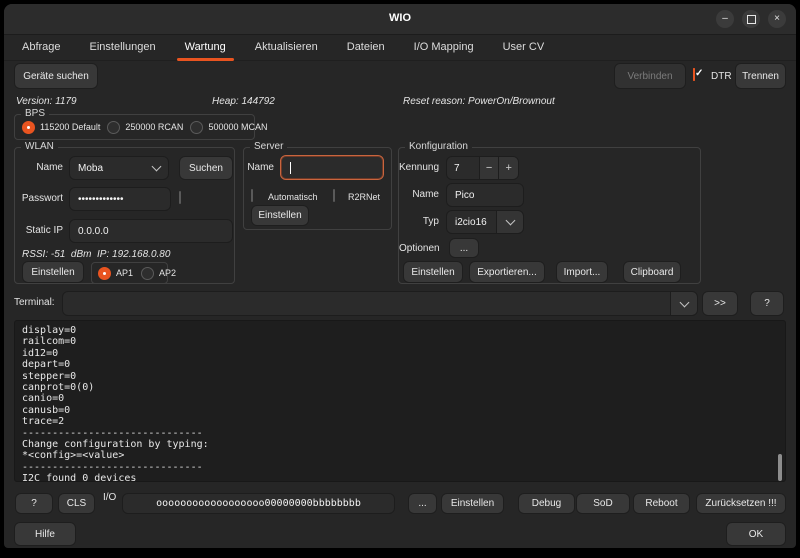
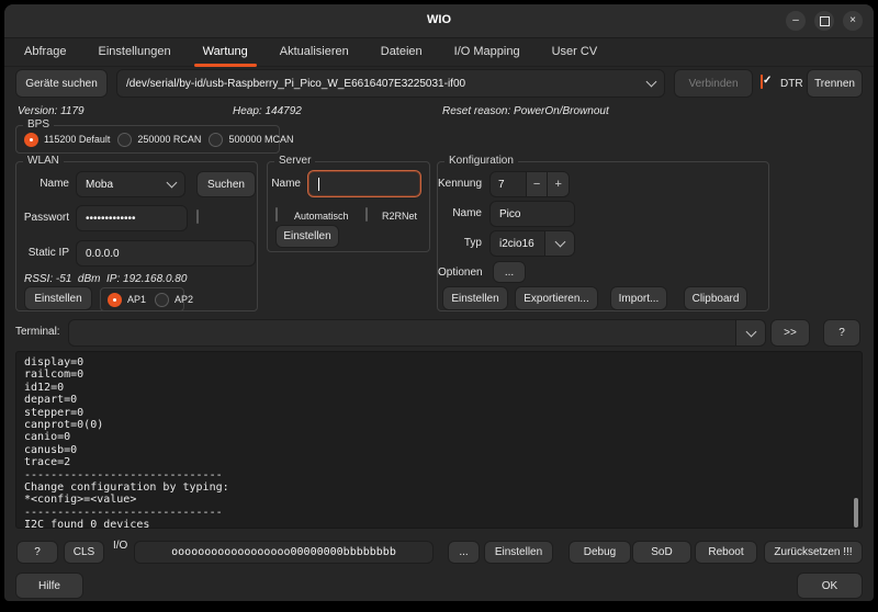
  WIO
  –
  ×
  Abfrage
  Einstellungen
  Wartung
  Aktualisieren
  Dateien
  I/O Mapping
  User CV
  Geräte suchen
+ /dev/serial/by-id/usb-Raspberry_Pi_Pico_W_E6616407E3225031-if00
  Verbinden
  DTR
  Trennen
  Version: 1179
  Heap: 144792
  Reset reason: PowerOn/Brownout
  BPS
  115200 Default
  250000 RCAN
  500000 MCAN
  WLAN
  Name
  Moba
  Suchen
  Passwort
  •••••••••••••
  Static IP
  0.0.0.0
  RSSI: -51 dBm IP: 192.168.0.80
  Einstellen
  AP1
  AP2
  Server
  Name
  Automatisch
  R2RNet
  Einstellen
  Konfiguration
  Kennung
  7
  −
  +
  Name
  Pico
  Typ
  i2cio16
  Optionen
  ...
  Einstellen
  Exportieren...
  Import...
  Clipboard
  Terminal:
  >>
  ?
  display=0
  railcom=0
  id12=0
  depart=0
  stepper=0
  canprot=0(0)
  canio=0
  canusb=0
  trace=2
  ------------------------------
  Change configuration by typing:
  *<config>=<value>
  ------------------------------
  I2C found 0 devices
  ?
  CLS
  I/O
  oooooooooooooooooo00000000bbbbbbbb
  ...
  Einstellen
  Debug
  SoD
  Reboot
  Zurücksetzen !!!
  Hilfe
  OK
